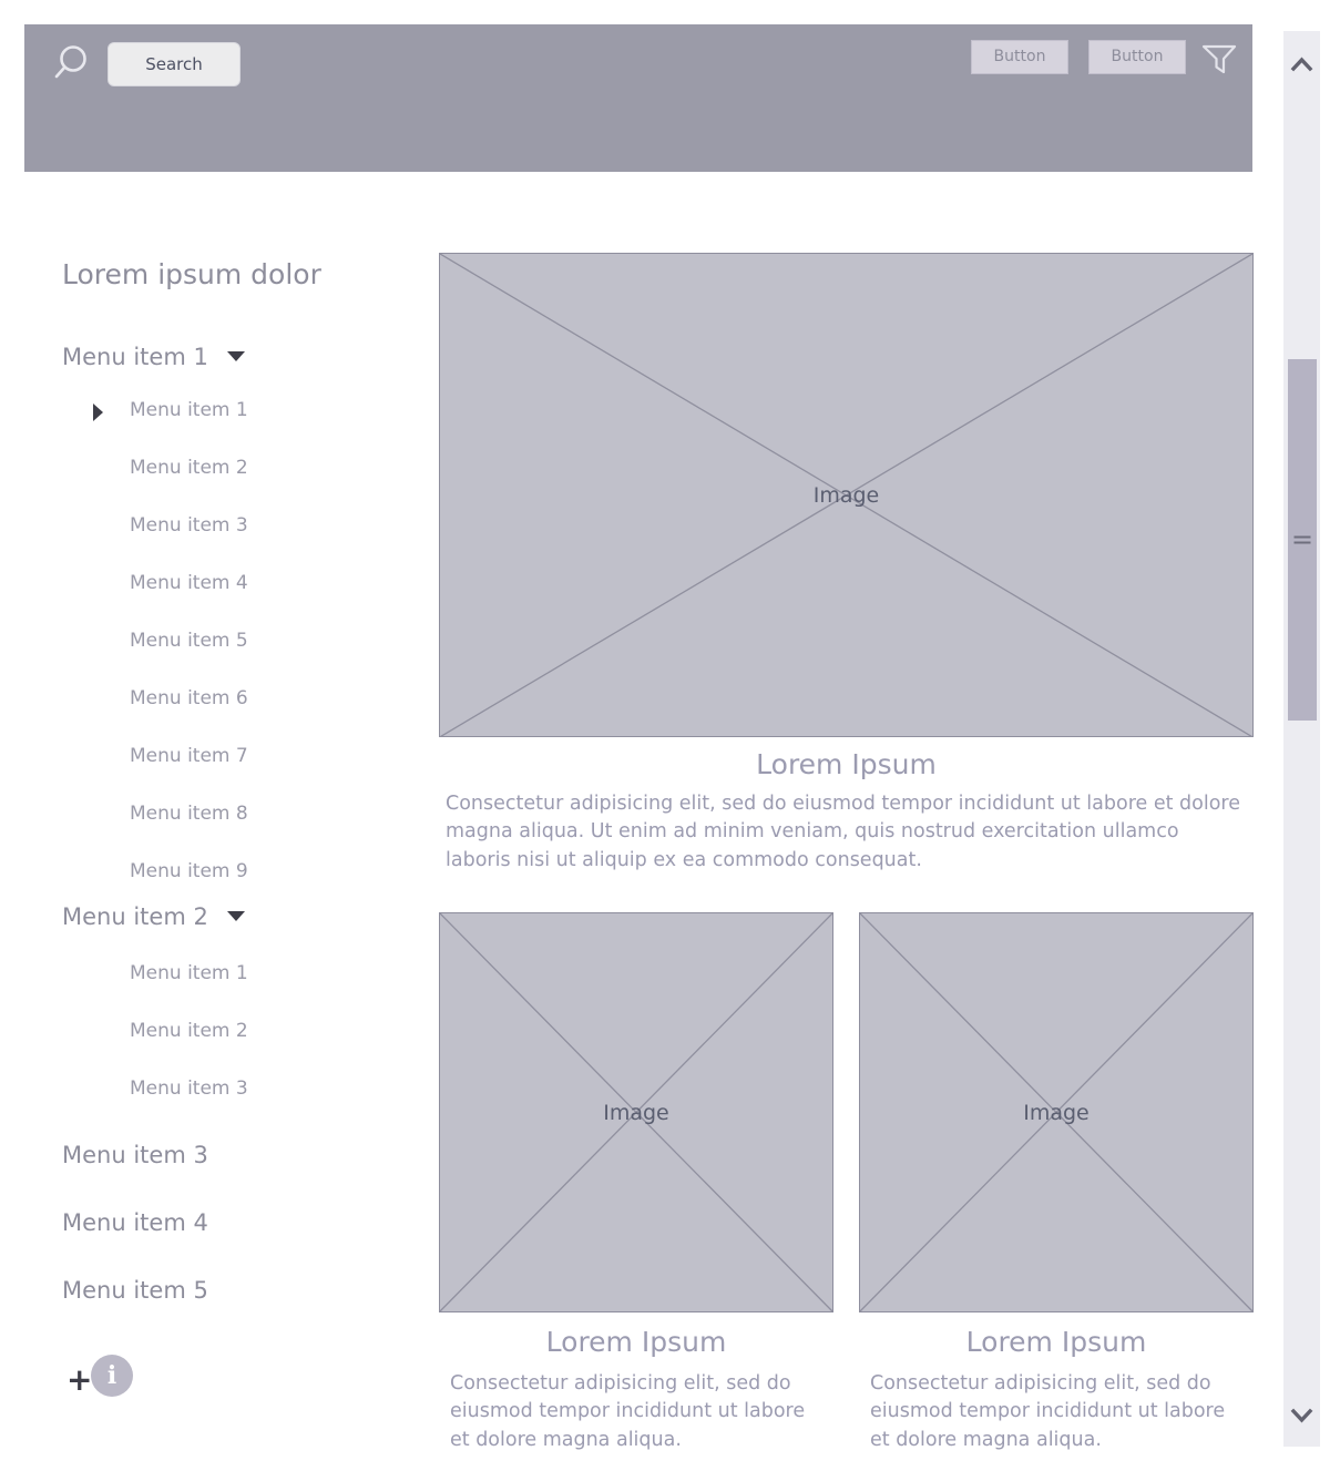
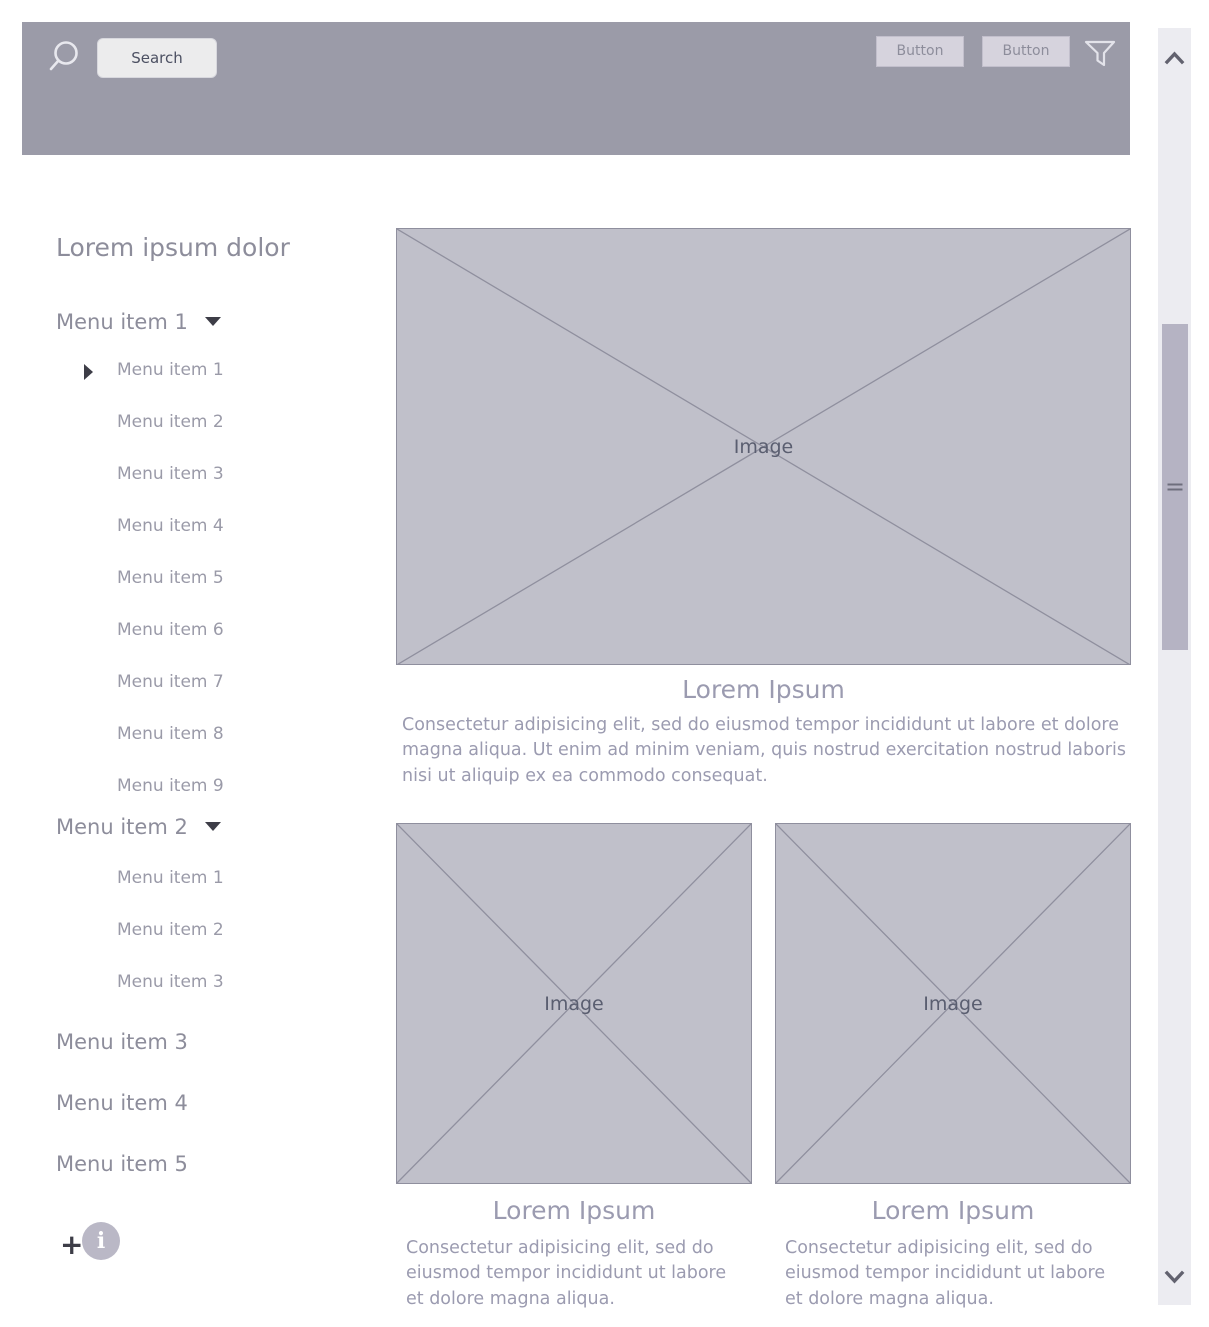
  Search
  Button
  Button
  Lorem ipsum dolor
  Menu item 1
  Menu item 1
  Menu item 2
  Menu item 3
  Menu item 4
  Menu item 5
  Menu item 6
  Menu item 7
  Menu item 8
  Menu item 9
  Menu item 2
  Menu item 1
  Menu item 2
  Menu item 3
  Menu item 3
  Menu item 4
  Menu item 5
  +
  i
  Image
  Lorem Ipsum
- Consectetur adipisicing elit, sed do eiusmod tempor incididunt ut labore et dolore magna aliqua. Ut enim ad minim veniam, quis nostrud exercitation ullamco laboris nisi ut aliquip ex ea commodo consequat.
+ Consectetur adipisicing elit, sed do eiusmod tempor incididunt ut labore et dolore magna aliqua. Ut enim ad minim veniam, quis nostrud exercitation nostrud laboris nisi ut aliquip ex ea commodo consequat.
  Image
  Lorem Ipsum
  Consectetur adipisicing elit, sed do eiusmod tempor incididunt ut labore et dolore magna aliqua.
  Image
  Lorem Ipsum
  Consectetur adipisicing elit, sed do eiusmod tempor incididunt ut labore et dolore magna aliqua.
